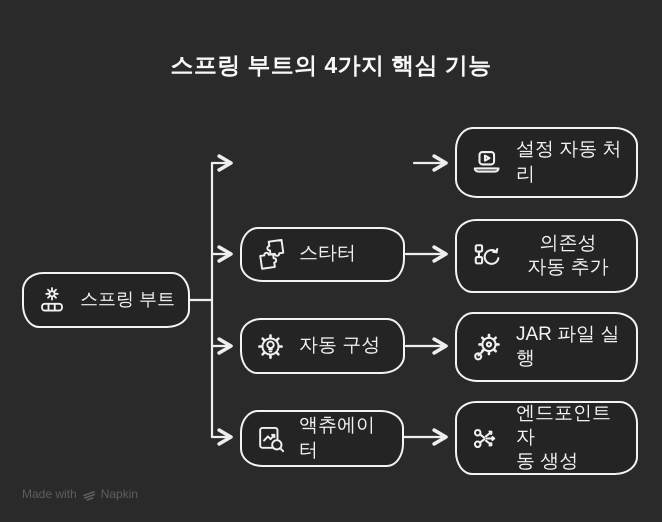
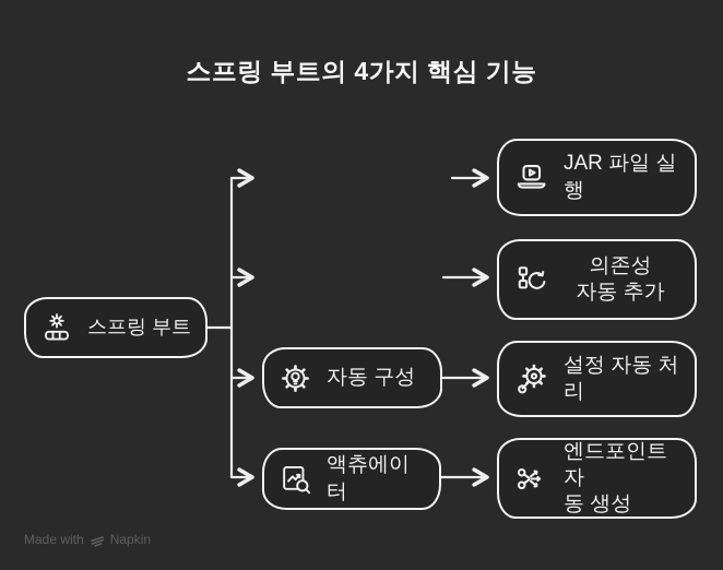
  스프링 부트의 4가지 핵심 기능
  스프링 부트
- 스타터
  자동 구성
  액츄에이터
- 설정 자동 처리
+ JAR 파일 실행
  의존성
  자동 추가
- JAR 파일 실행
+ 설정 자동 처리
  엔드포인트 자
  동 생성
  Made with
  Napkin
